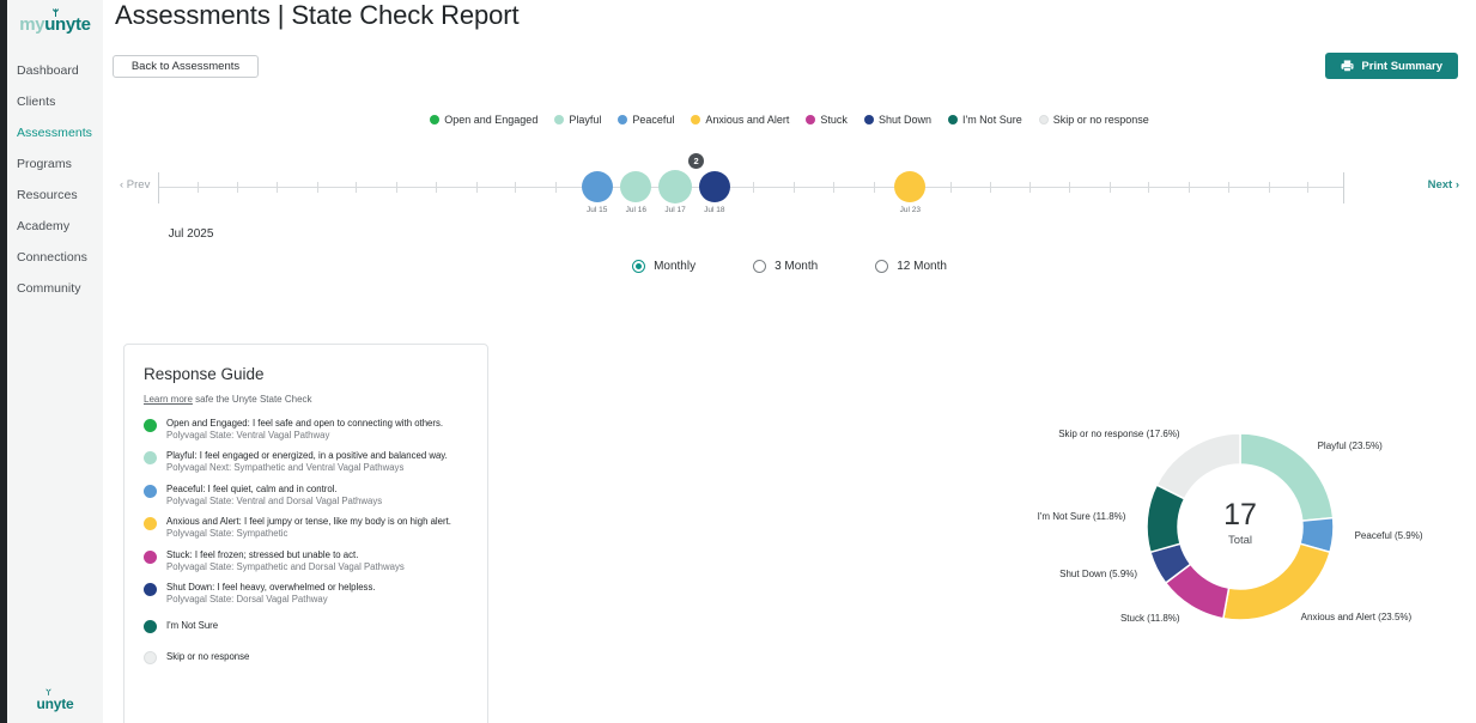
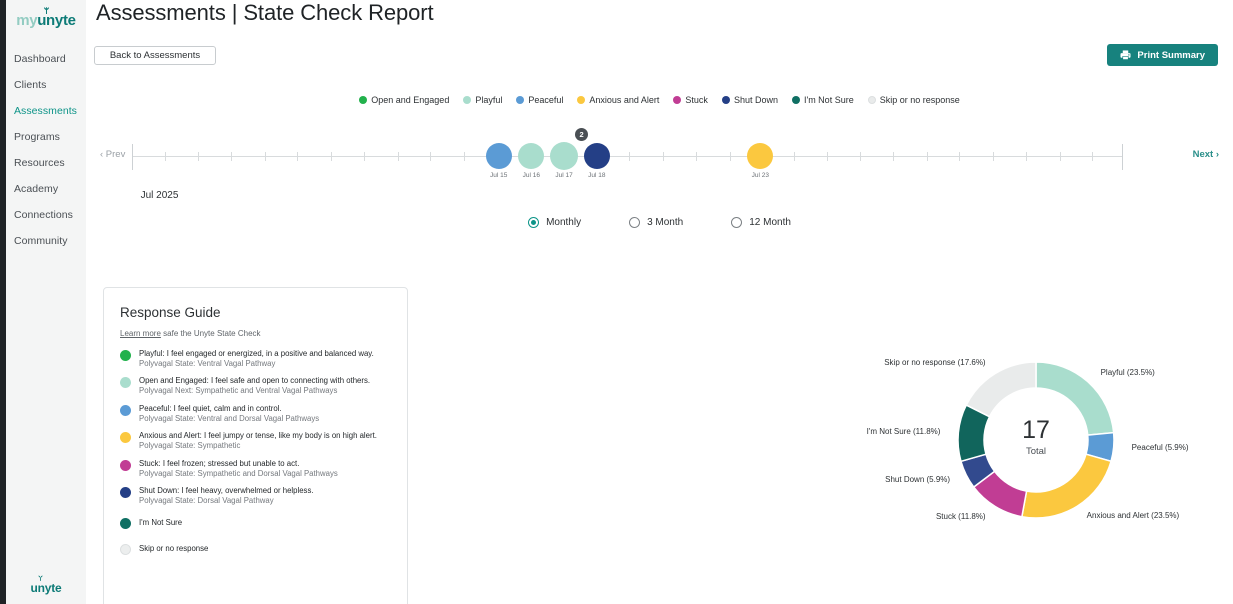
  myunyte
  Dashboard
  Clients
  Assessments
  Programs
  Resources
  Academy
  Connections
  Community
  unyte
  Assessments | State Check Report
  Back to Assessments
  Print Summary
  Open and Engaged
  Playful
  Peaceful
  Anxious and Alert
  Stuck
  Shut Down
  I'm Not Sure
  Skip or no response
  ‹ Prev
  Next ›
  2
  Jul 2025
  Monthly
  3 Month
  12 Month
  Response Guide
  Learn more safe the Unyte State Check
- Open and Engaged: I feel safe and open to connecting with others.
+ Playful: I feel engaged or energized, in a positive and balanced way.
  Polyvagal State: Ventral Vagal Pathway
- Playful: I feel engaged or energized, in a positive and balanced way.
+ Open and Engaged: I feel safe and open to connecting with others.
  Polyvagal Next: Sympathetic and Ventral Vagal Pathways
  Peaceful: I feel quiet, calm and in control.
  Polyvagal State: Ventral and Dorsal Vagal Pathways
  Anxious and Alert: I feel jumpy or tense, like my body is on high alert.
  Polyvagal State: Sympathetic
  Stuck: I feel frozen; stressed but unable to act.
  Polyvagal State: Sympathetic and Dorsal Vagal Pathways
  Shut Down: I feel heavy, overwhelmed or helpless.
  Polyvagal State: Dorsal Vagal Pathway
  I'm Not Sure
  Skip or no response
  17
  Total
  Playful (23.5%)
  Peaceful (5.9%)
  Anxious and Alert (23.5%)
  Stuck (11.8%)
  Shut Down (5.9%)
  I'm Not Sure (11.8%)
  Skip or no response (17.6%)
